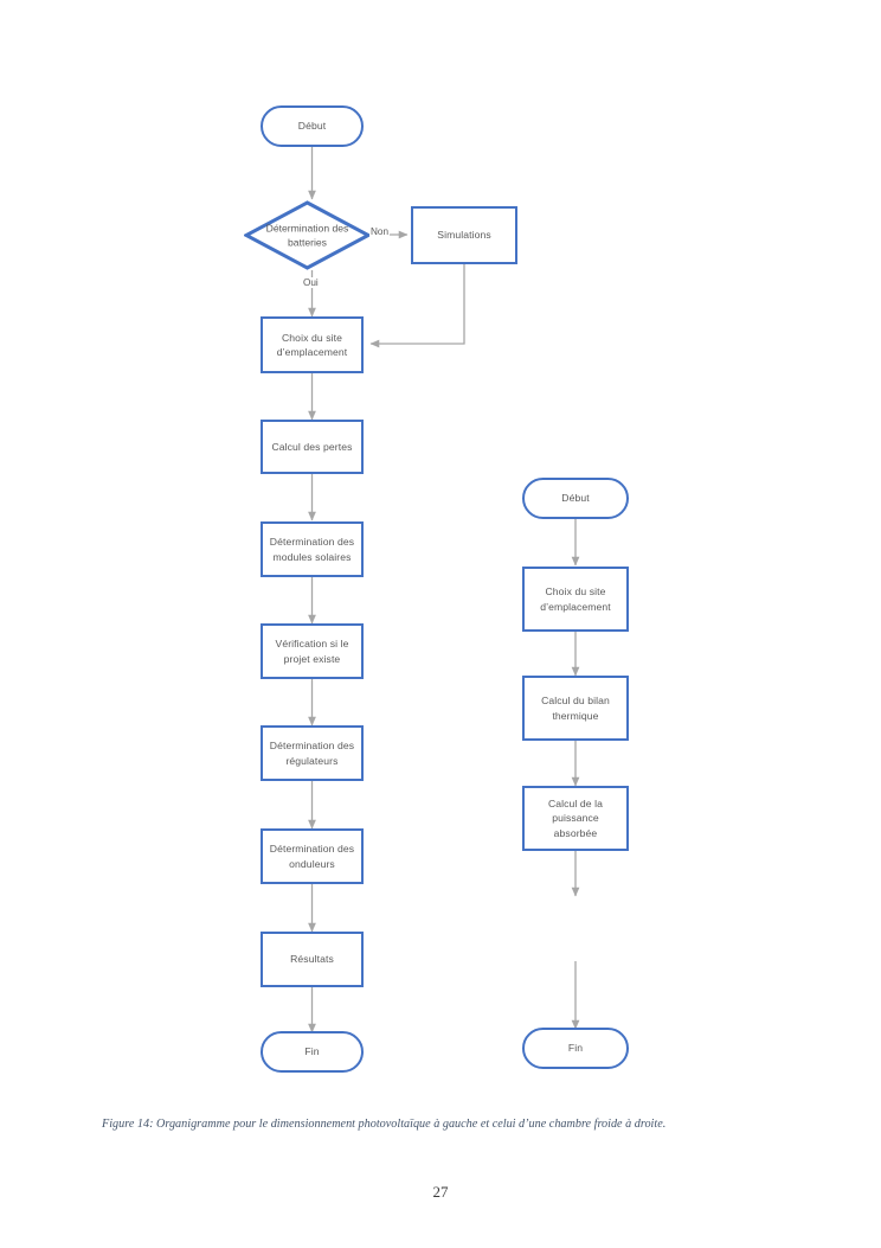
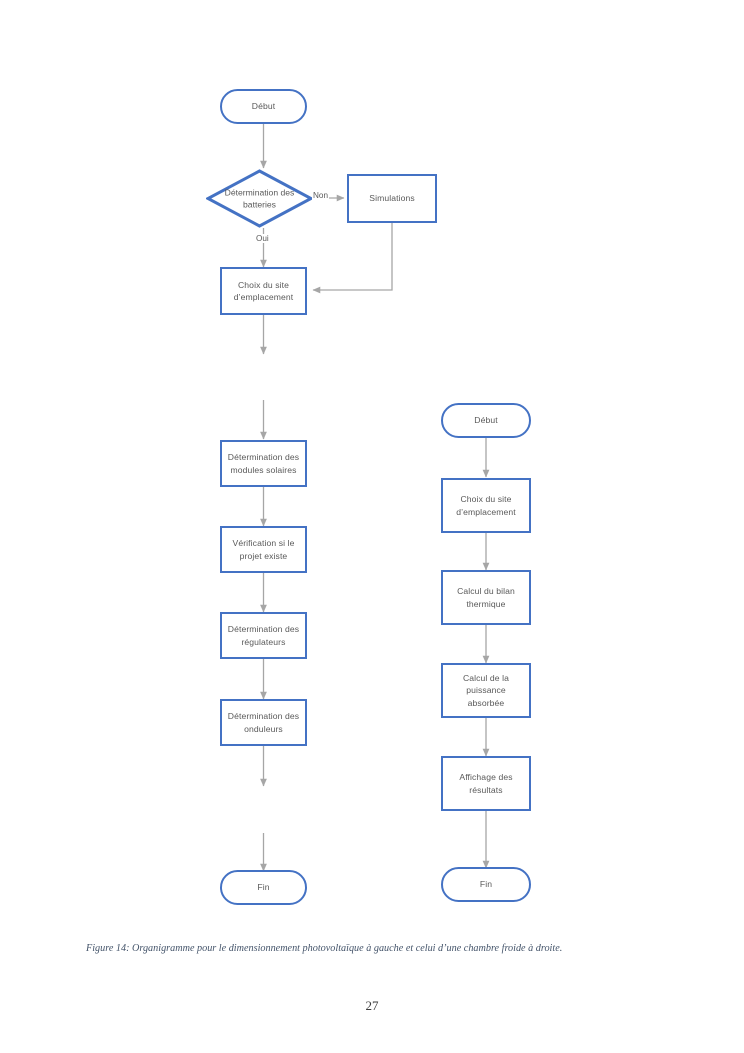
  Début
  Détermination des batteries
  Simulations
  Choix du site d’emplacement
- Calcul des pertes
  Détermination des modules solaires
  Vérification si le projet existe
  Détermination des régulateurs
  Détermination des onduleurs
- Résultats
  Fin
  Oui
  Non
  Début
  Choix du site d’emplacement
  Calcul du bilan thermique
  Calcul de la puissance absorbée
+ Affichage des résultats
  Fin
  Figure 14: Organigramme pour le dimensionnement photovoltaïque à gauche et celui d’une chambre froide à droite.
  27
